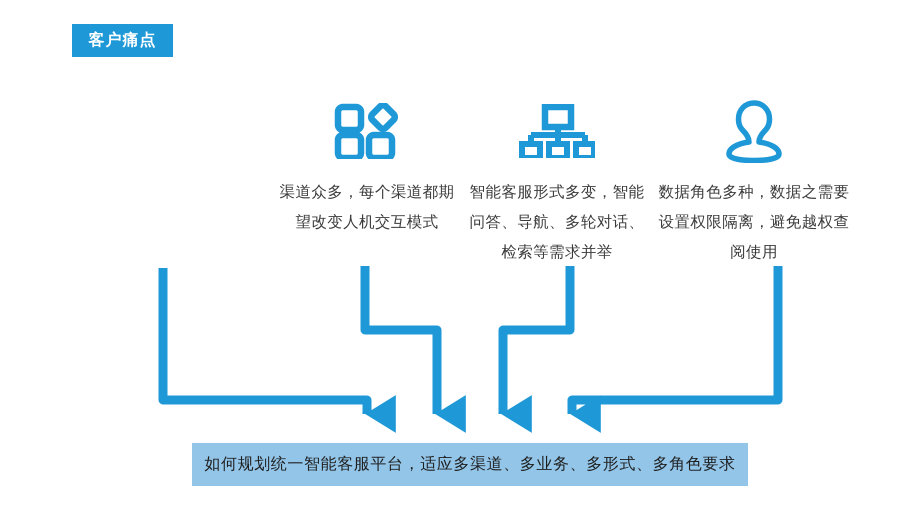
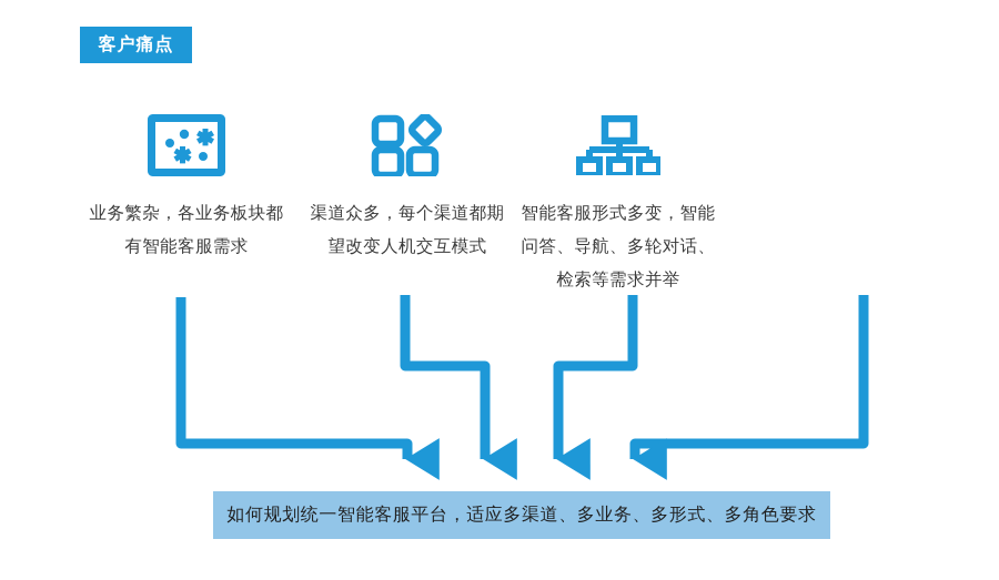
  客户痛点
+ 业务繁杂，各业务板块都有智能客服需求
  渠道众多，每个渠道都期望改变人机交互模式
  智能客服形式多变，智能问答、导航、多轮对话、检索等需求并举
- 数据角色多种，数据之需要设置权限隔离，避免越权查阅使用
  如何规划统一智能客服平台，适应多渠道、多业务、多形式、多角色要求
